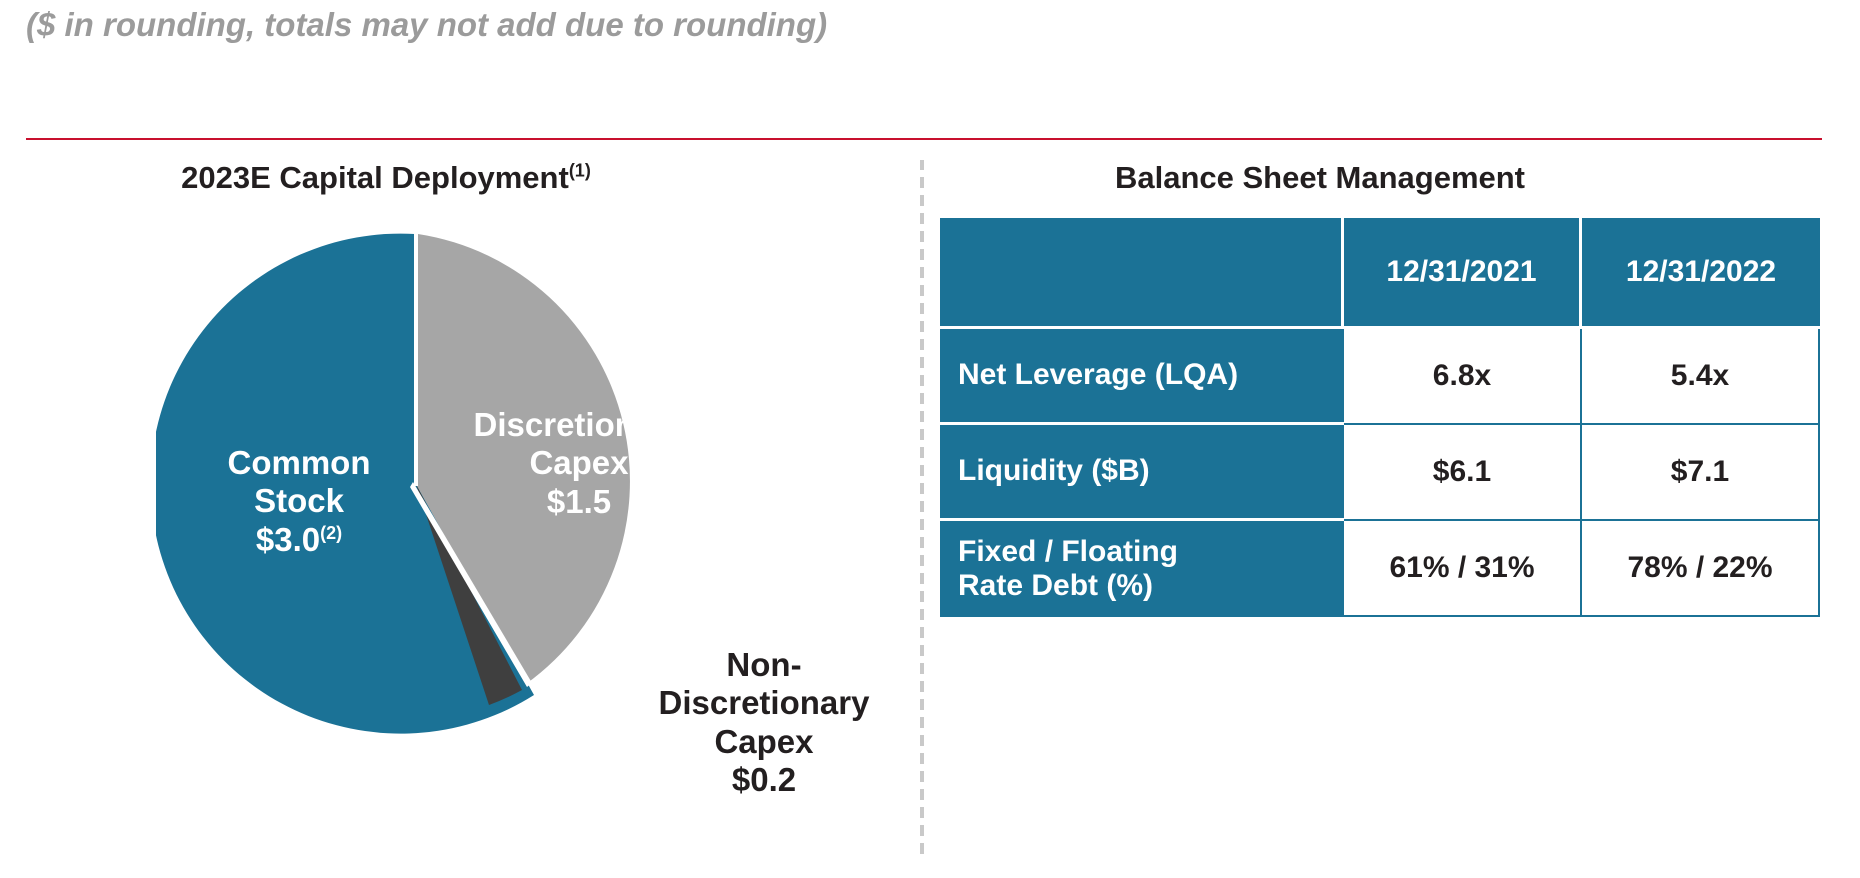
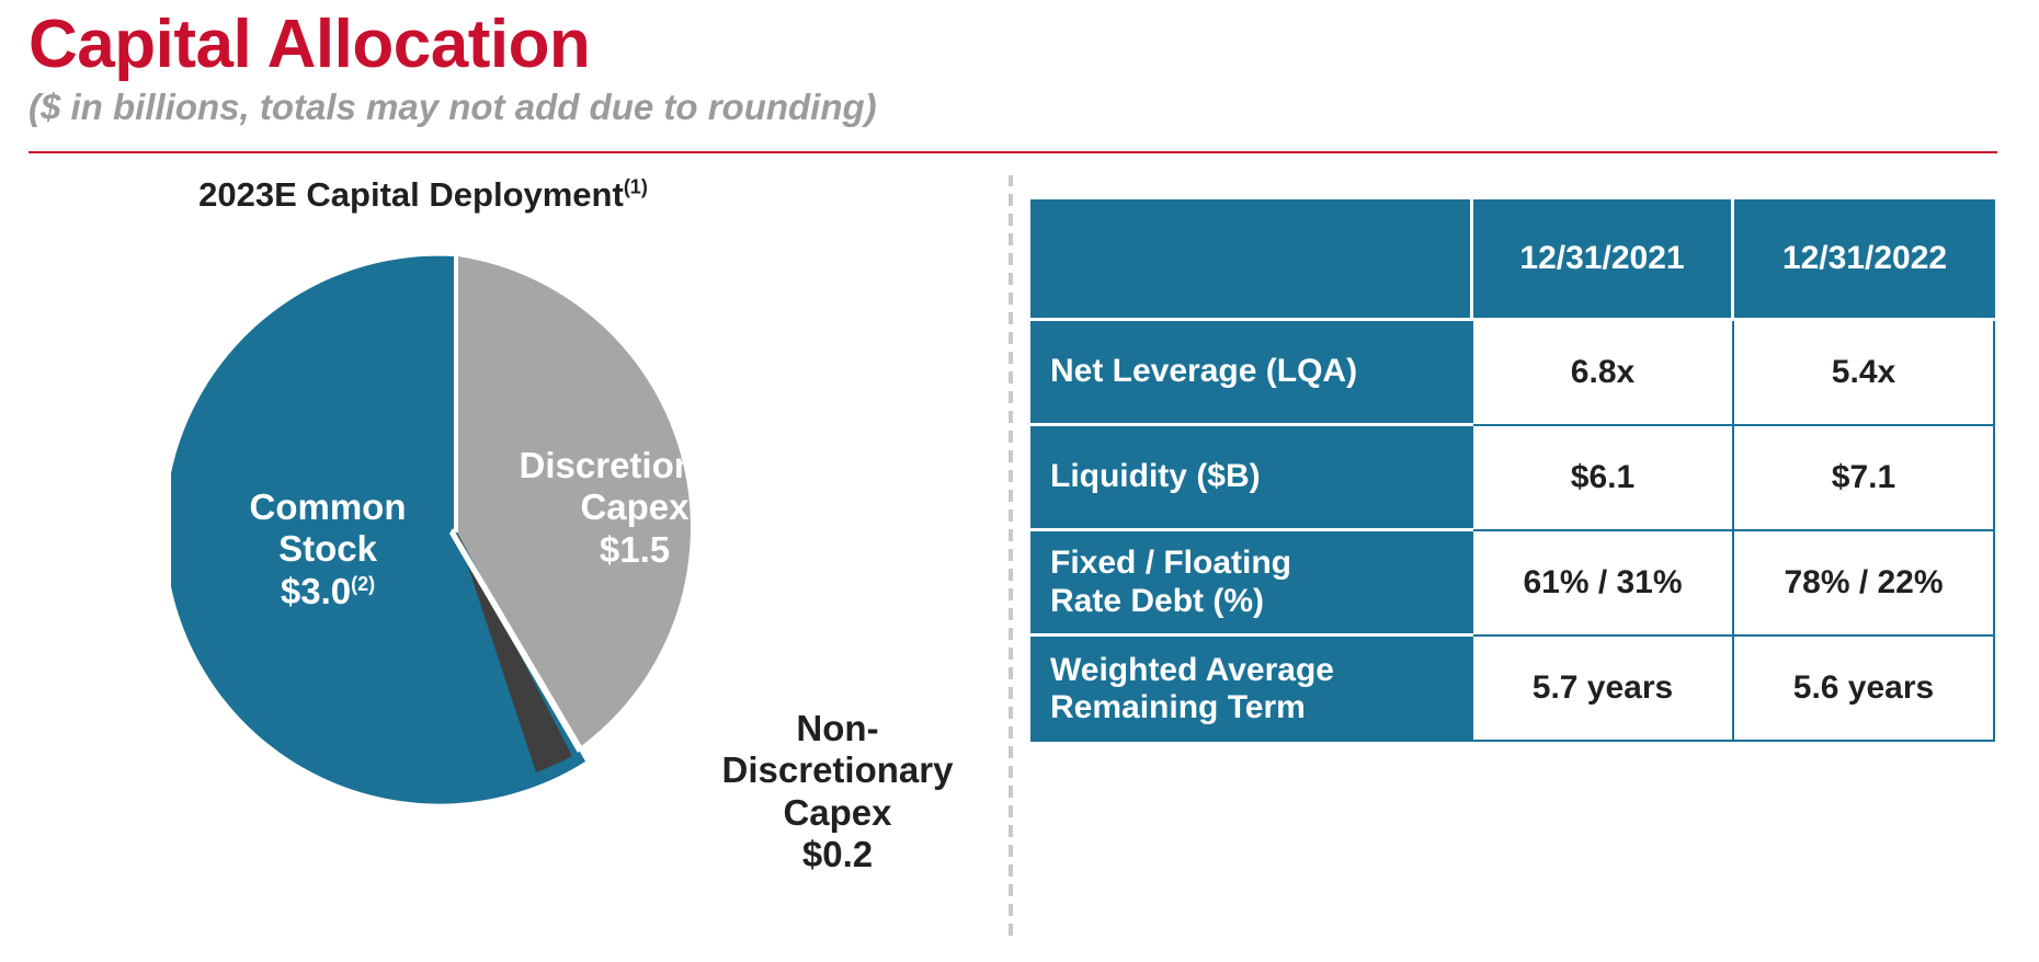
+ Capital Allocation
- ($ in rounding, totals may not add due to rounding)
+ ($ in billions, totals may not add due to rounding)
  2023E Capital Deployment(1)
  Common
  Stock
  $3.0(2)
  Discretionary
  Capex
  $1.5
  Non-
  Discretionary
  Capex
  $0.2
- Balance Sheet Management
  	12/31/2021	12/31/2022
  Net Leverage (LQA)	6.8x	5.4x
  Liquidity ($B)	$6.1	$7.1
  Fixed / Floating Rate Debt (%)	61% / 31%	78% / 22%
+ Weighted Average Remaining Term	5.7 years	5.6 years
